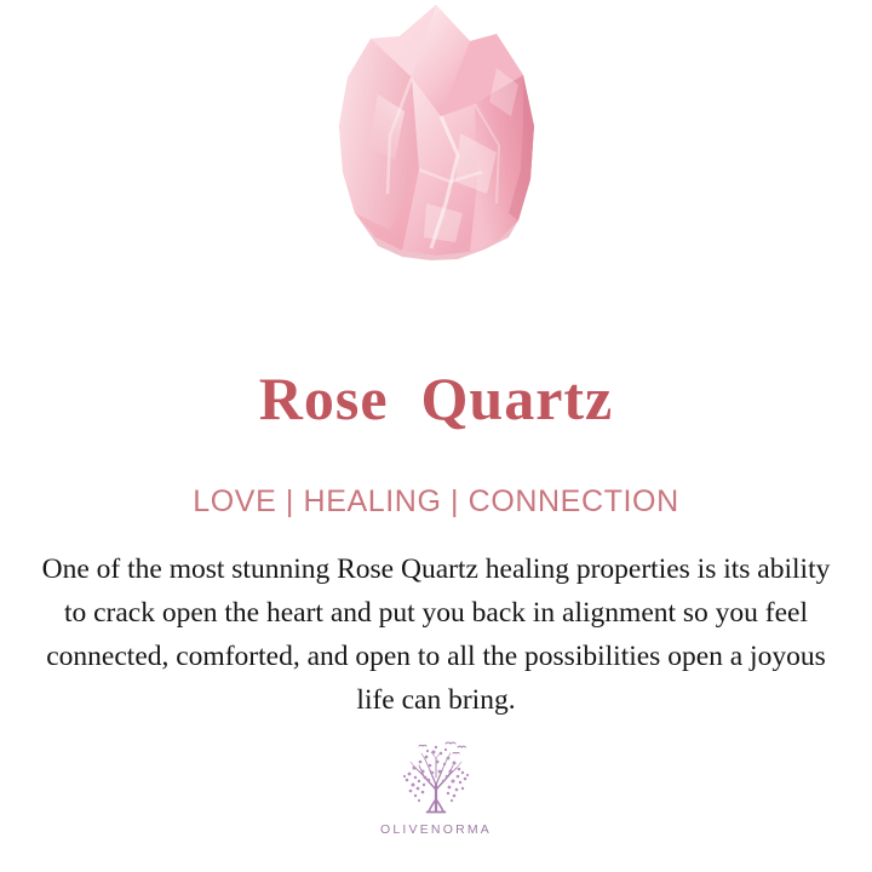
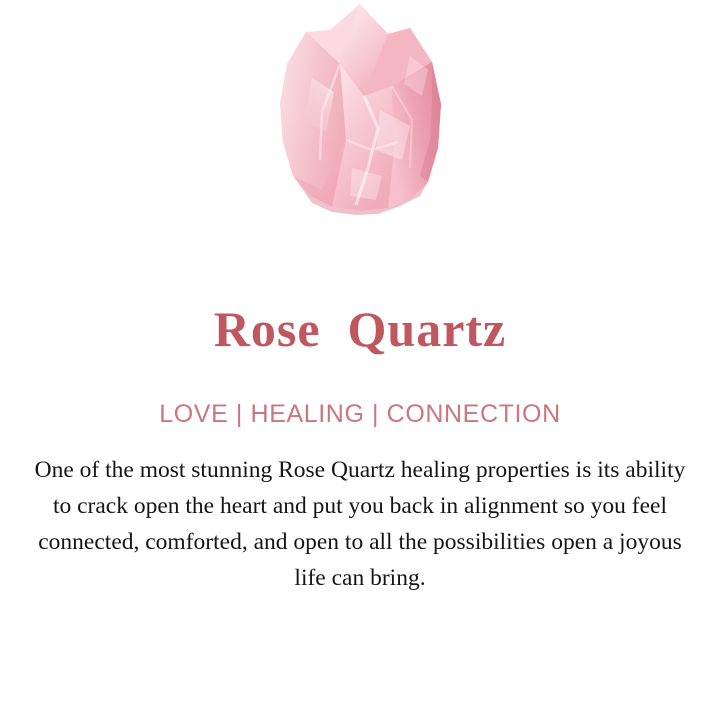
  Rose Quartz
  LOVE | HEALING | CONNECTION
  One of the most stunning Rose Quartz healing properties is its ability to crack open the heart and put you back in alignment so you feel connected, comforted, and open to all the possibilities open a joyous life can bring.
- OLIVENORMA
